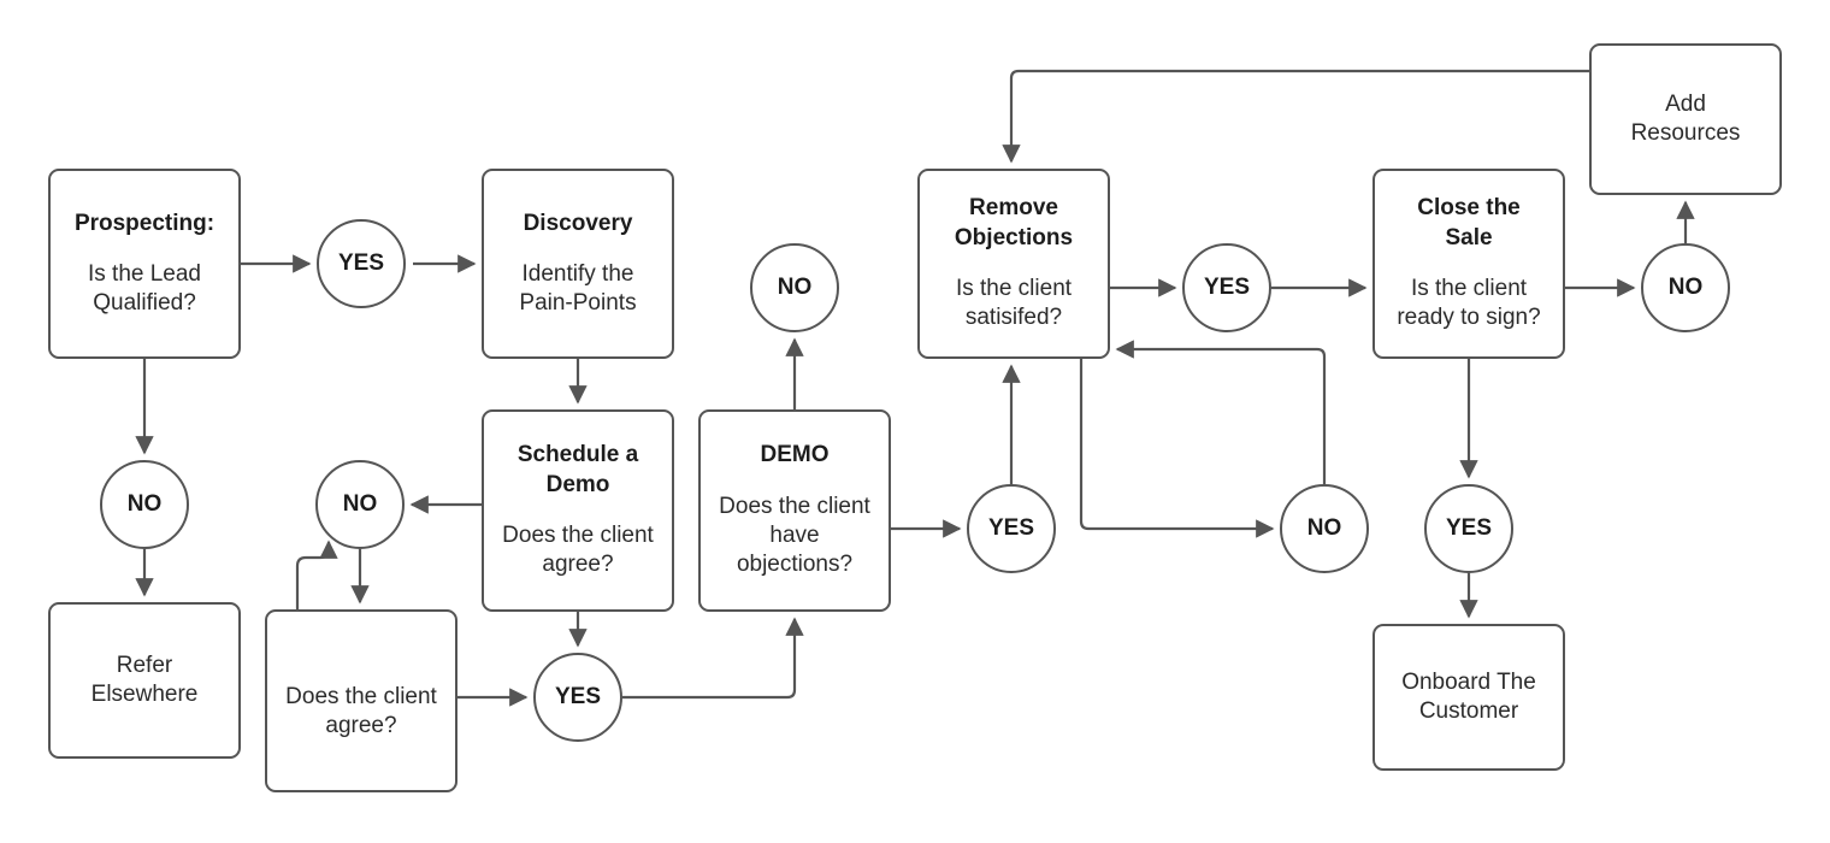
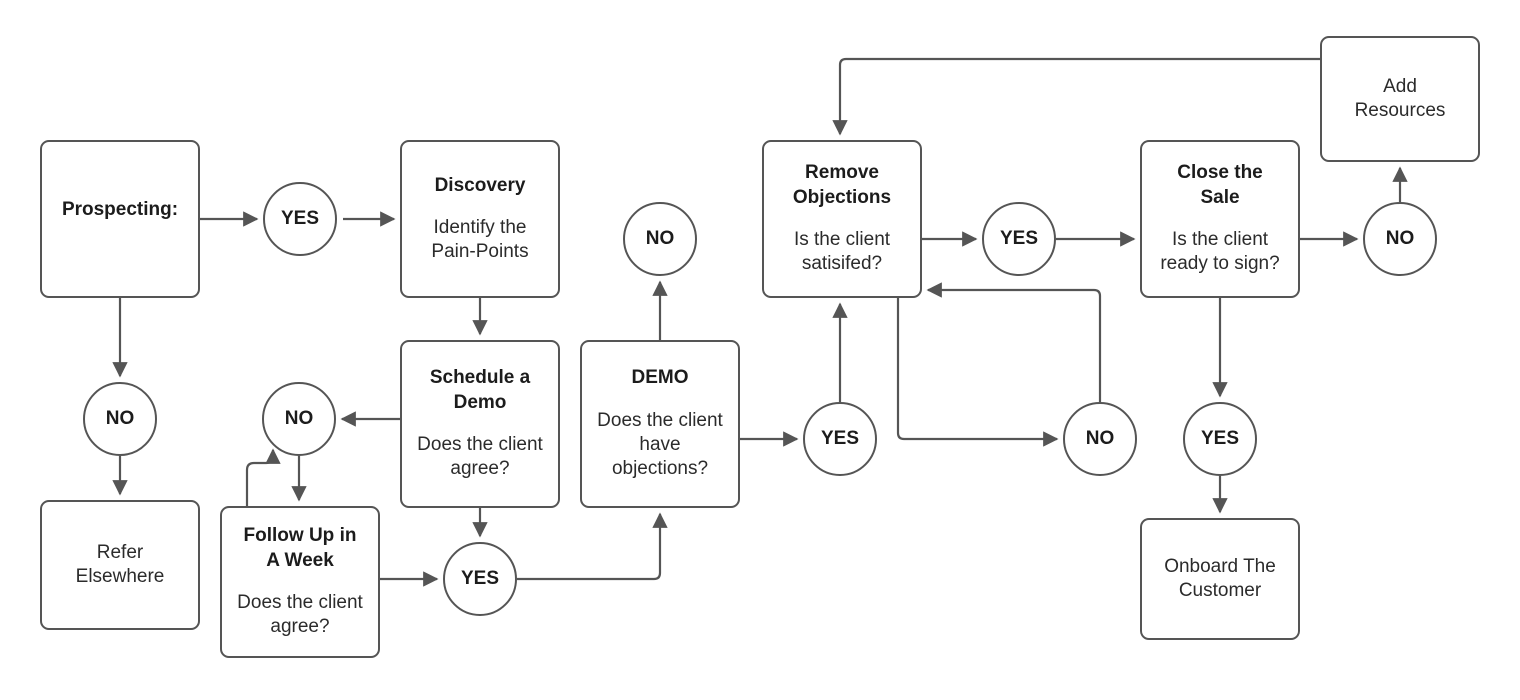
  Prospecting:
- Is the Lead
- Qualified?
  Refer
  Elsewhere
+ Follow Up in
+ A Week
  Does the client
  agree?
  Discovery
  Identify the
  Pain-Points
  Schedule a
  Demo
  Does the client
  agree?
  DEMO
  Does the client
  have
  objections?
  Remove
  Objections
  Is the client
  satisifed?
  Close the
  Sale
  Is the client
  ready to sign?
  Add
  Resources
  Onboard The
  Customer
  YES
  NO
  NO
  YES
  NO
  YES
  YES
  NO
  NO
  YES
